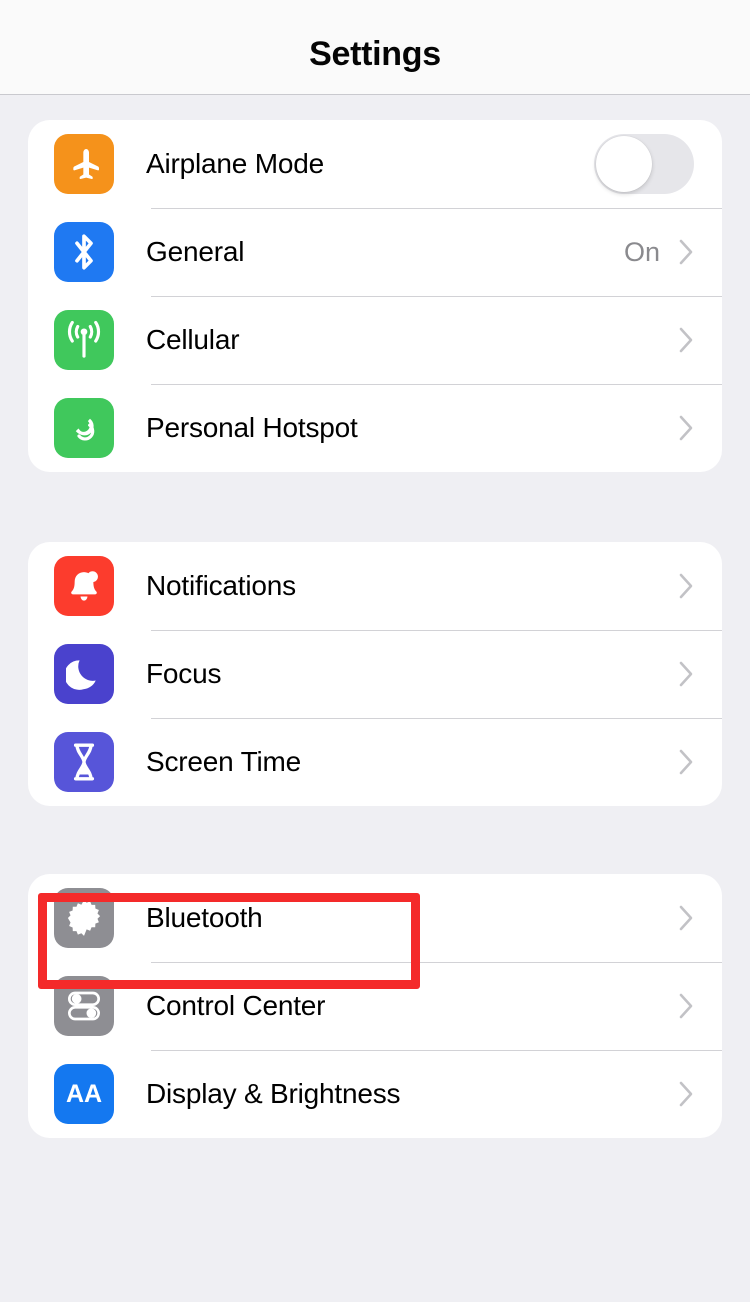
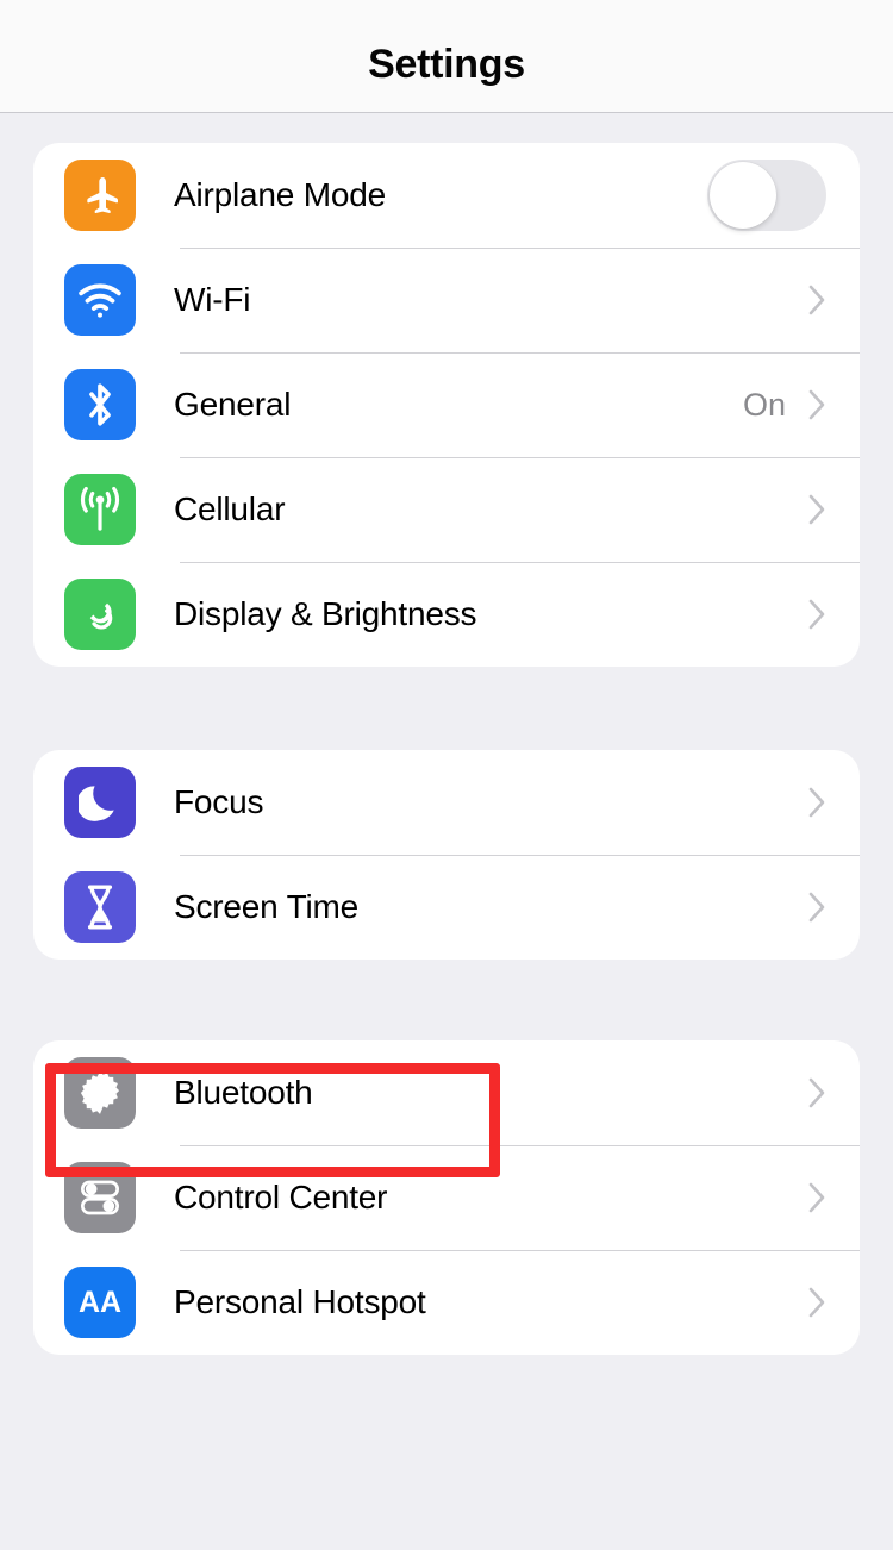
  Settings
  Airplane Mode
+ Wi-Fi
  General
  On
  Cellular
- Personal Hotspot
+ Display & Brightness
- Notifications
  Focus
  Screen Time
  Bluetooth
  Control Center
  AA
- Display & Brightness
+ Personal Hotspot
